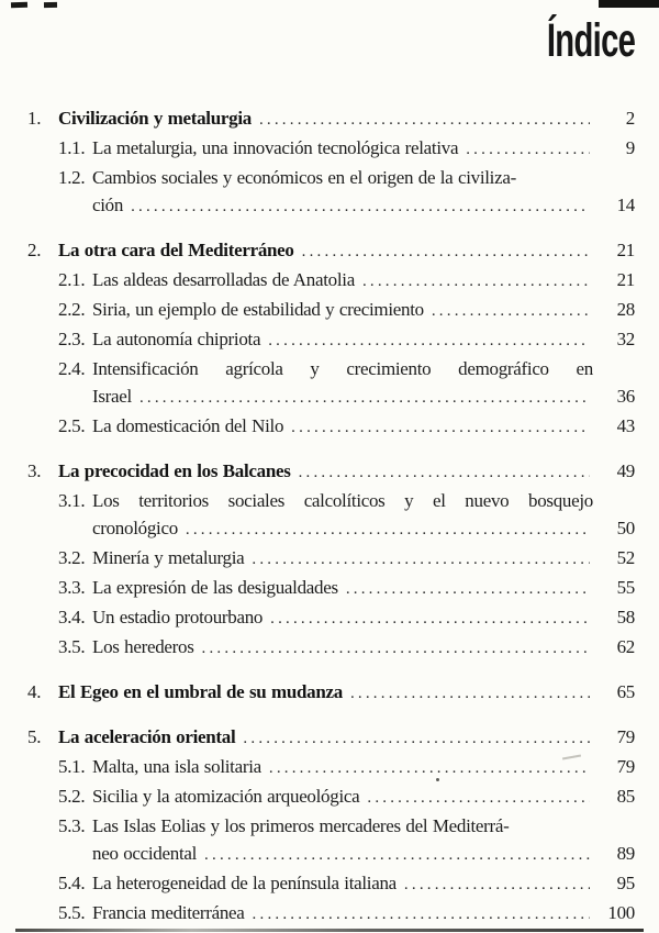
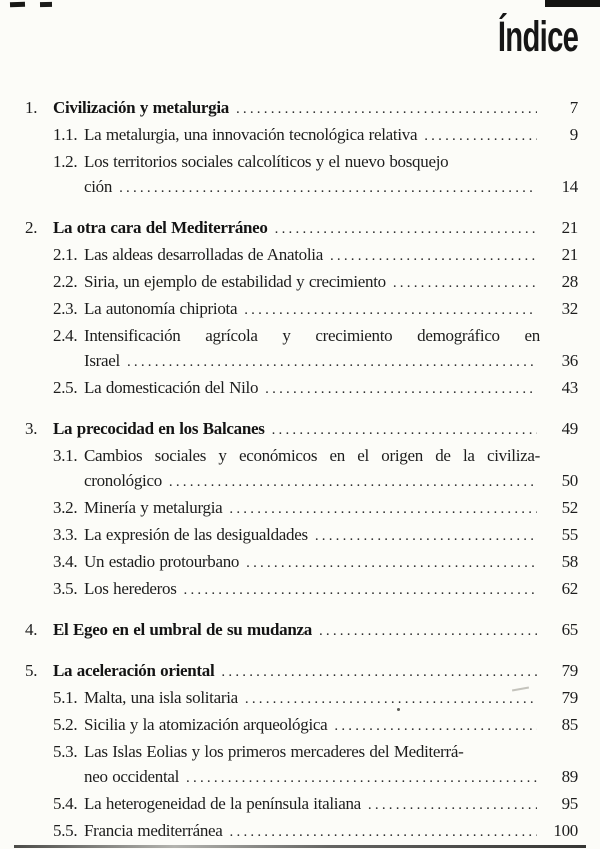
  Índice
  1.
  Civilización y metalurgia
- 2
+ 7
  1.1.
  La metalurgia, una innovación tecnológica relativa
  9
  1.2.
- Cambios sociales y económicos en el origen de la civiliza-
+ Los territorios sociales calcolíticos y el nuevo bosquejo
  ción
  14
  2.
  La otra cara del Mediterráneo
  21
  2.1.
  Las aldeas desarrolladas de Anatolia
  21
  2.2.
  Siria, un ejemplo de estabilidad y crecimiento
  28
  2.3.
  La autonomía chipriota
  32
  2.4.
  Intensificación agrícola y crecimiento demográfico en
  Israel
  36
  2.5.
  La domesticación del Nilo
  43
  3.
  La precocidad en los Balcanes
  49
  3.1.
- Los territorios sociales calcolíticos y el nuevo bosquejo
+ Cambios sociales y económicos en el origen de la civiliza-
  cronológico
  50
  3.2.
  Minería y metalurgia
  52
  3.3.
  La expresión de las desigualdades
  55
  3.4.
  Un estadio protourbano
  58
  3.5.
  Los herederos
  62
  4.
  El Egeo en el umbral de su mudanza
  65
  5.
  La aceleración oriental
  79
  5.1.
  Malta, una isla solitaria
  79
  5.2.
  Sicilia y la atomización arqueológica
  85
  5.3.
  Las Islas Eolias y los primeros mercaderes del Mediterrá-
  neo occidental
  89
  5.4.
  La heterogeneidad de la península italiana
  95
  5.5.
  Francia mediterránea
  100
